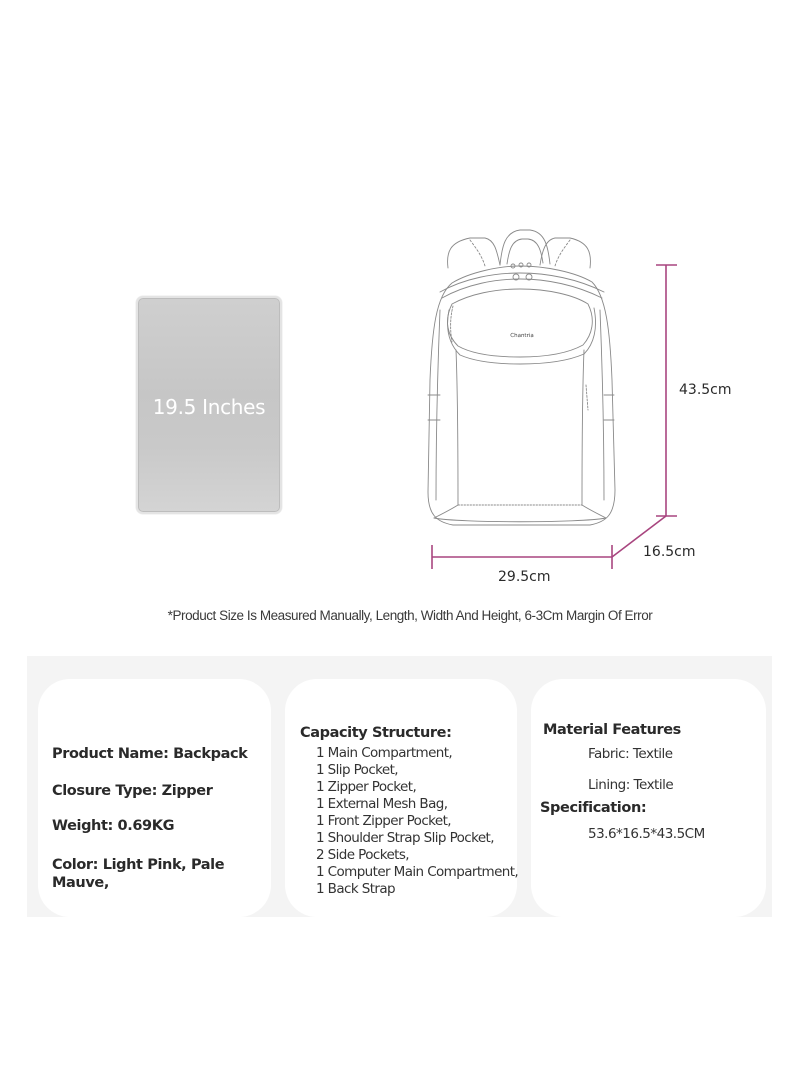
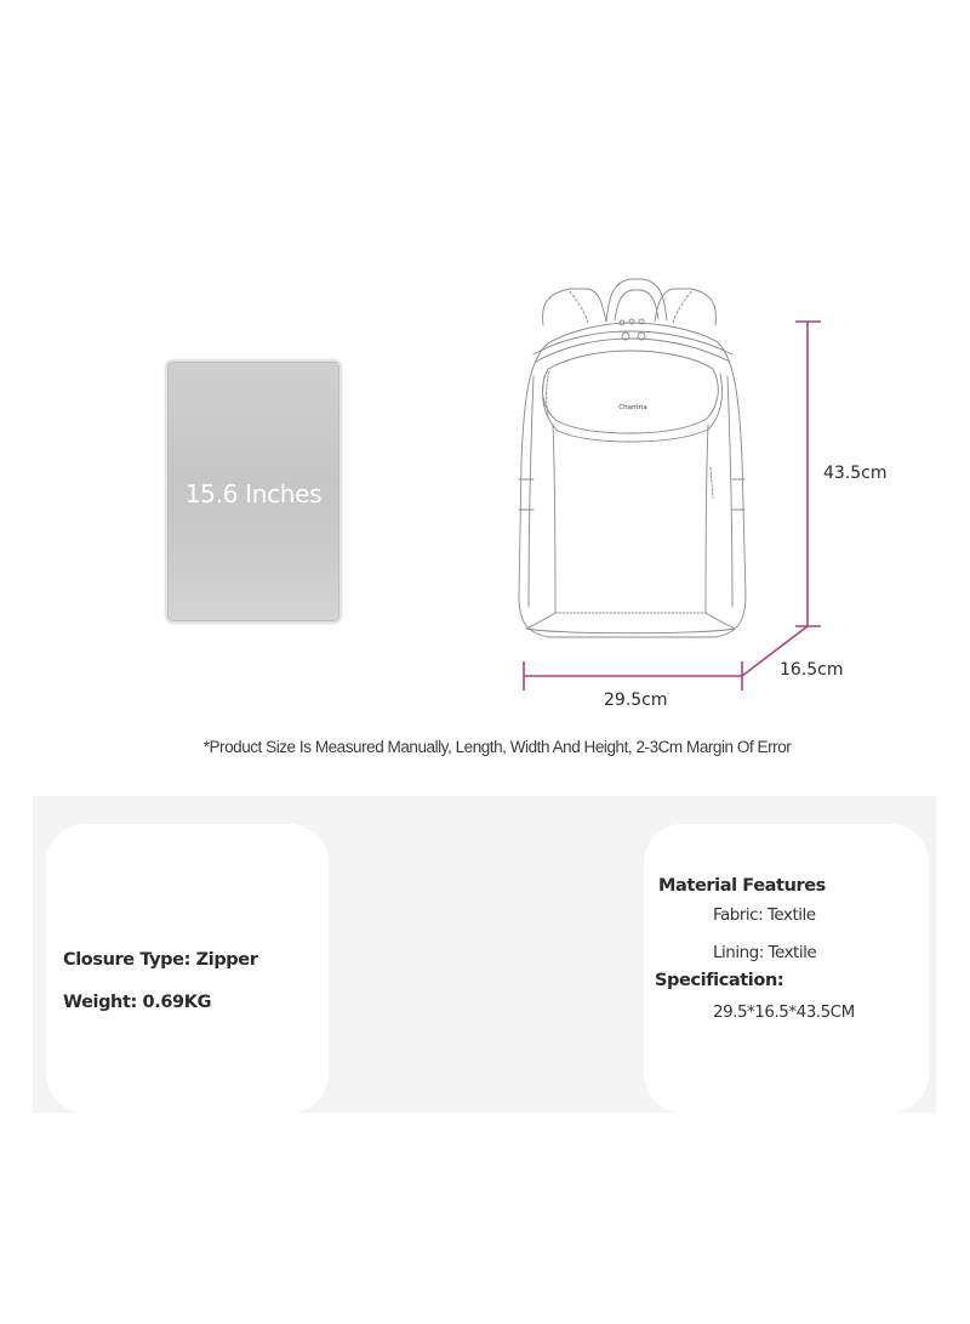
- 19.5 Inches
+ 15.6 Inches
  43.5cm
  16.5cm
  29.5cm
- *Product Size Is Measured Manually, Length, Width And Height, 6-3Cm Margin Of Error
+ *Product Size Is Measured Manually, Length, Width And Height, 2-3Cm Margin Of Error
- Product Name: Backpack
  Closure Type: Zipper
  Weight: 0.69KG
- Color: Light Pink, Pale Mauve,
- Capacity Structure:
- 1 Main Compartment,
- 1 Slip Pocket,
- 1 Zipper Pocket,
- 1 External Mesh Bag,
- 1 Front Zipper Pocket,
- 1 Shoulder Strap Slip Pocket,
- 2 Side Pockets,
- 1 Computer Main Compartment,
- 1 Back Strap
  Material Features
  Fabric: Textile
  Lining: Textile
  Specification:
- 53.6*16.5*43.5CM
+ 29.5*16.5*43.5CM
